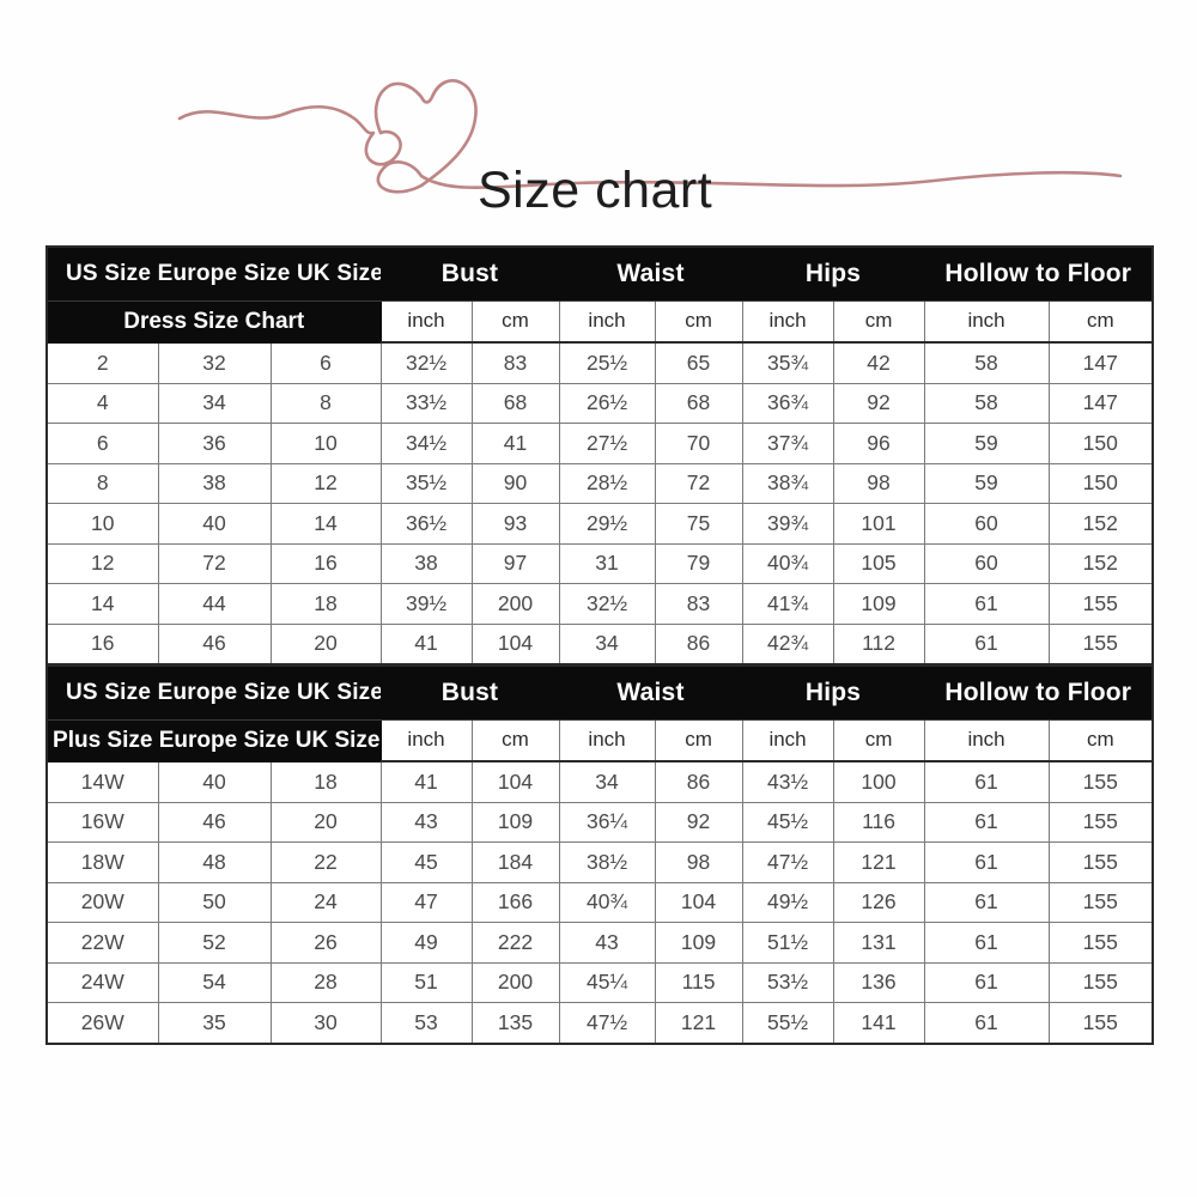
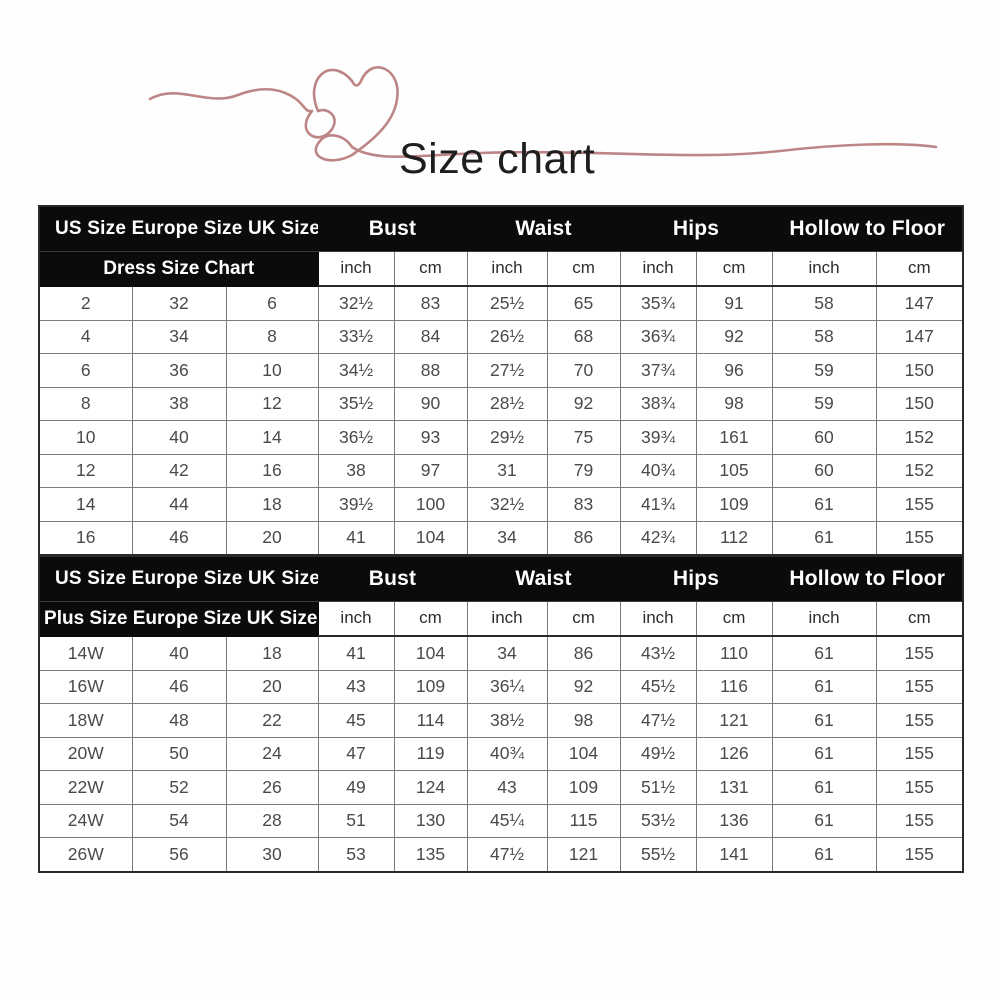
  Size chart
  US Size Europe Size UK Size	Bust	Waist	Hips	Hollow to Floor
  Dress Size Chart	inch	cm	inch	cm	inch	cm	inch	cm
- 2	32	6	32½	83	25½	65	35¾	42	58	147
+ 2	32	6	32½	83	25½	65	35¾	91	58	147
- 4	34	8	33½	68	26½	68	36¾	92	58	147
+ 4	34	8	33½	84	26½	68	36¾	92	58	147
- 6	36	10	34½	41	27½	70	37¾	96	59	150
+ 6	36	10	34½	88	27½	70	37¾	96	59	150
- 8	38	12	35½	90	28½	72	38¾	98	59	150
+ 8	38	12	35½	90	28½	92	38¾	98	59	150
- 10	40	14	36½	93	29½	75	39¾	101	60	152
+ 10	40	14	36½	93	29½	75	39¾	161	60	152
- 12	72	16	38	97	31	79	40¾	105	60	152
+ 12	42	16	38	97	31	79	40¾	105	60	152
- 14	44	18	39½	200	32½	83	41¾	109	61	155
+ 14	44	18	39½	100	32½	83	41¾	109	61	155
  16	46	20	41	104	34	86	42¾	112	61	155
  US Size Europe Size UK Size	Bust	Waist	Hips	Hollow to Floor
  Plus Size Europe Size UK Size	inch	cm	inch	cm	inch	cm	inch	cm
- 14W	40	18	41	104	34	86	43½	100	61	155
+ 14W	40	18	41	104	34	86	43½	110	61	155
  16W	46	20	43	109	36¼	92	45½	116	61	155
- 18W	48	22	45	184	38½	98	47½	121	61	155
+ 18W	48	22	45	114	38½	98	47½	121	61	155
- 20W	50	24	47	166	40¾	104	49½	126	61	155
+ 20W	50	24	47	119	40¾	104	49½	126	61	155
- 22W	52	26	49	222	43	109	51½	131	61	155
+ 22W	52	26	49	124	43	109	51½	131	61	155
- 24W	54	28	51	200	45¼	115	53½	136	61	155
+ 24W	54	28	51	130	45¼	115	53½	136	61	155
- 26W	35	30	53	135	47½	121	55½	141	61	155
+ 26W	56	30	53	135	47½	121	55½	141	61	155
